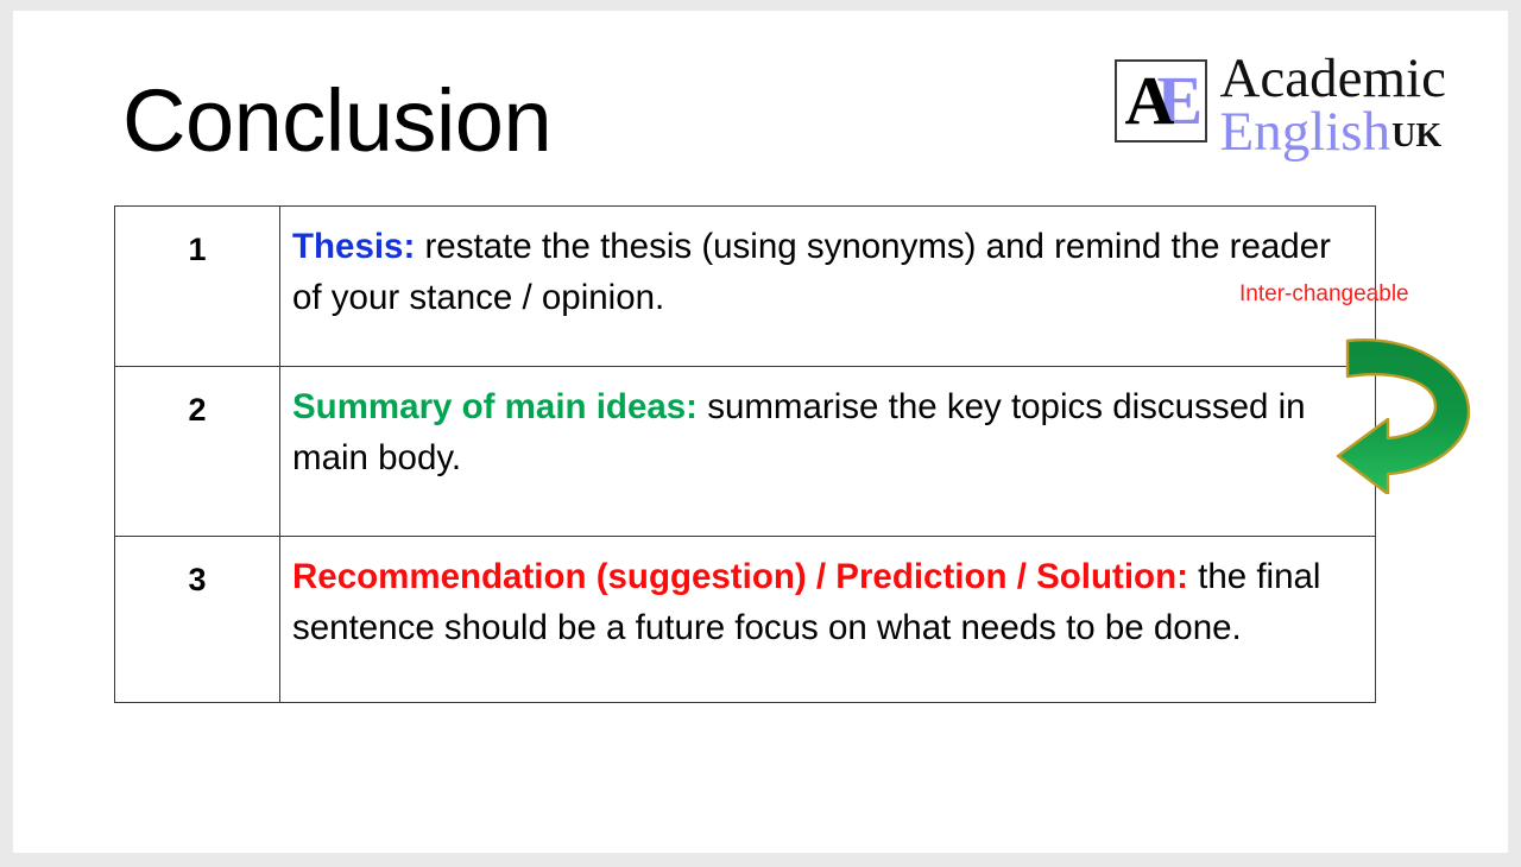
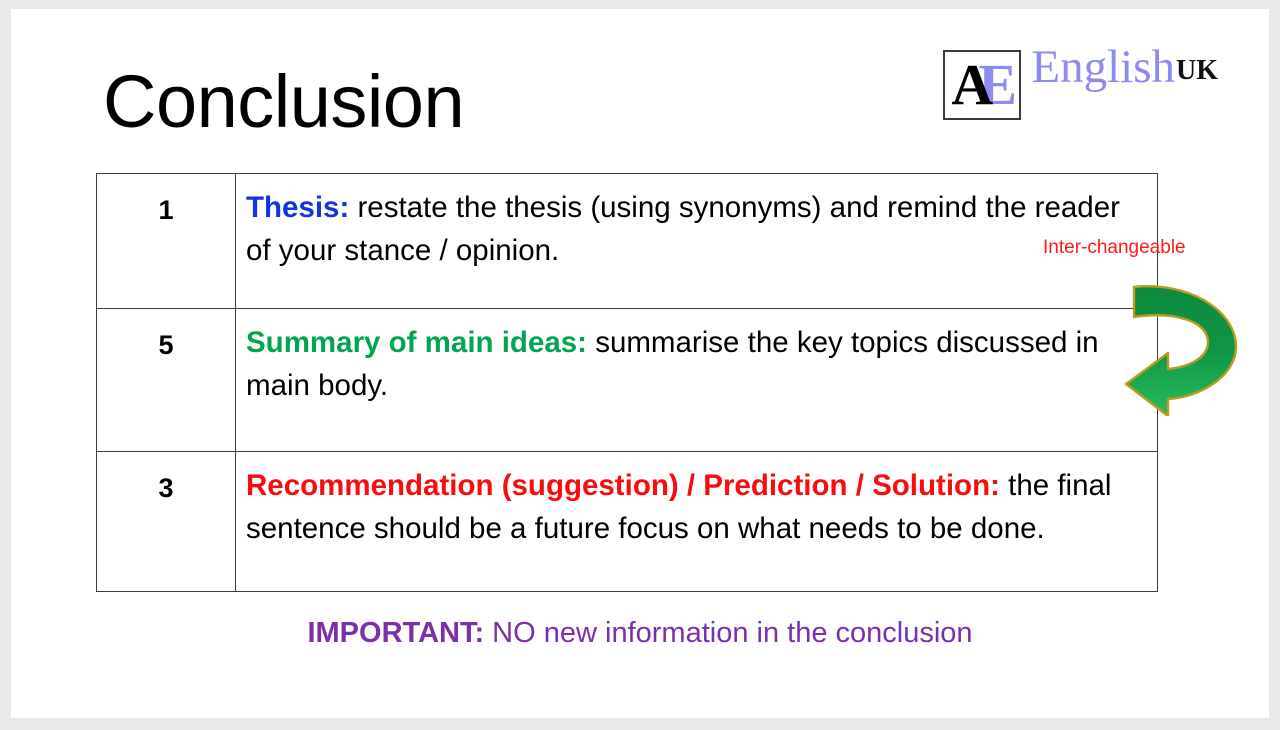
  Conclusion
  A
  E
- Academic
  EnglishUK
  1	Thesis: restate the thesis (using synonyms) and remind the reader of your stance / opinion.
- 2	Summary of main ideas: summarise the key topics discussed in main body.
+ 5	Summary of main ideas: summarise the key topics discussed in main body.
  3	Recommendation (suggestion) / Prediction / Solution: the final sentence should be a future focus on what needs to be done.
  Inter-changeable
+ IMPORTANT: NO new information in the conclusion
